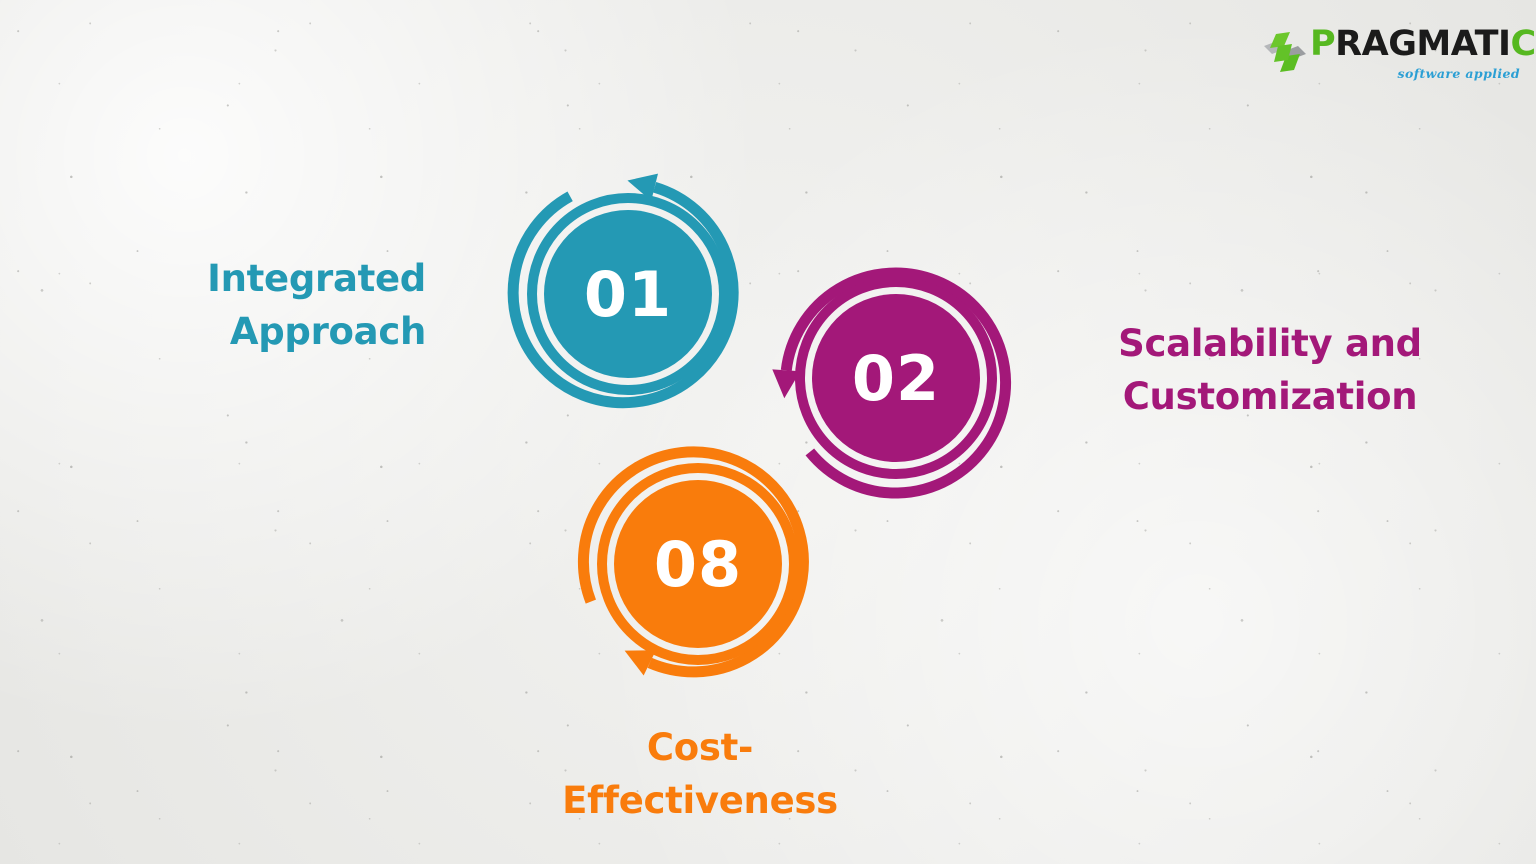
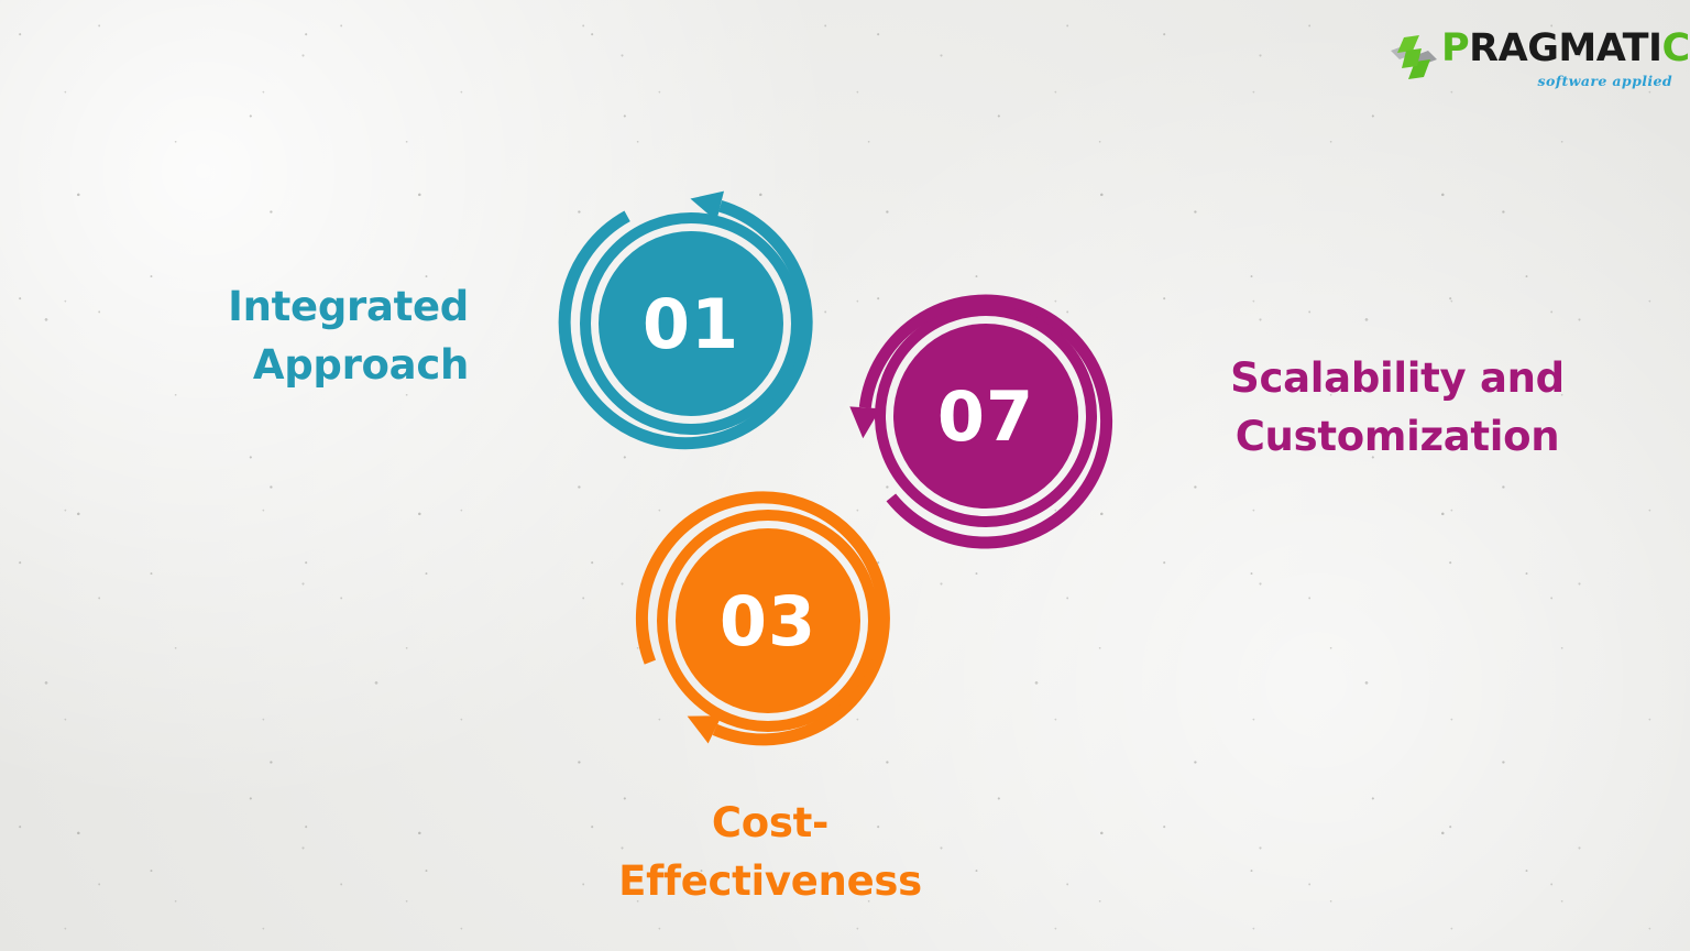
  PRAGMATIC
  software applied
  01
- 02
+ 07
- 08
+ 03
  Integrated
  Approach
  Scalability and
  Customization
  Cost-
  Effectiveness
